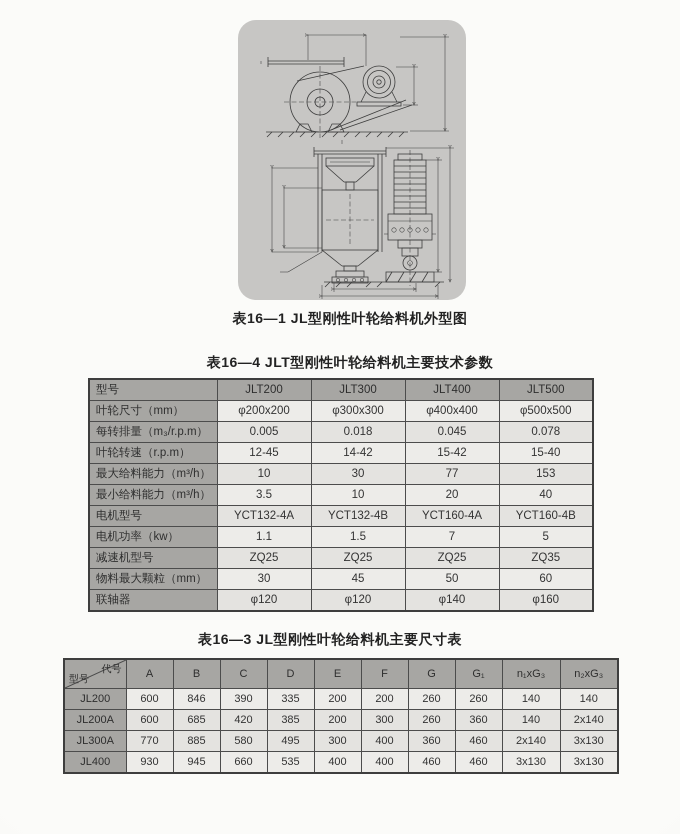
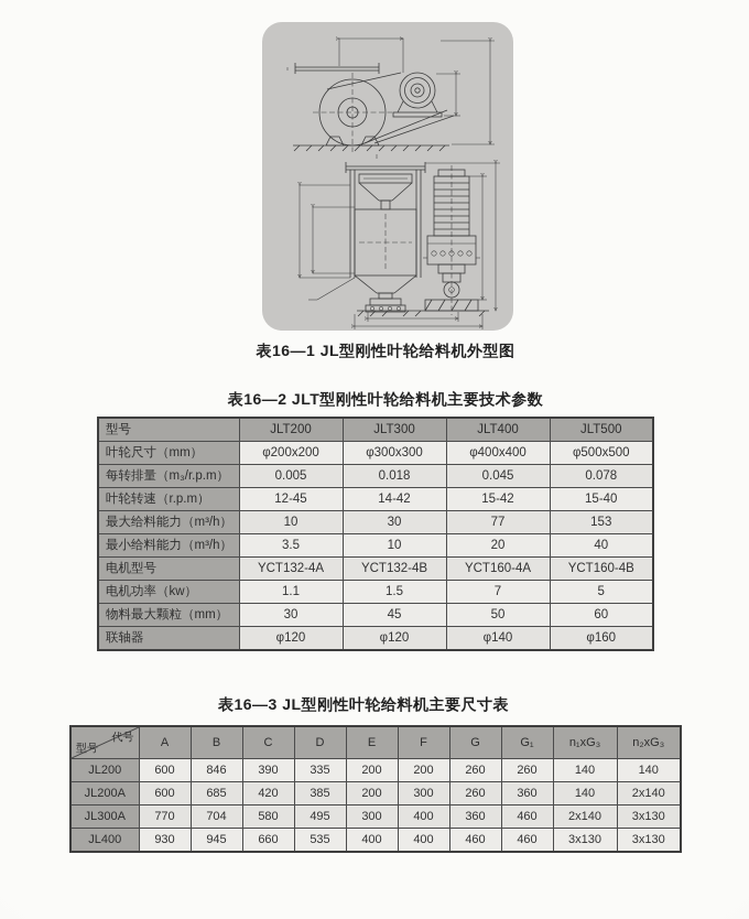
  表16—1 JL型刚性叶轮给料机外型图
- 表16—4 JLT型刚性叶轮给料机主要技术参数
+ 表16—2 JLT型刚性叶轮给料机主要技术参数
  表16—3 JL型刚性叶轮给料机主要尺寸表
  型号	JLT200	JLT300	JLT400	JLT500
  叶轮尺寸（mm）	φ200x200	φ300x300	φ400x400	φ500x500
  每转排量（m₃/r.p.m）	0.005	0.018	0.045	0.078
  叶轮转速（r.p.m）	12-45	14-42	15-42	15-40
  最大给料能力（m³/h）	10	30	77	153
  最小给料能力（m³/h）	3.5	10	20	40
  电机型号	YCT132-4A	YCT132-4B	YCT160-4A	YCT160-4B
  电机功率（kw）	1.1	1.5	7	5
- 减速机型号	ZQ25	ZQ25	ZQ25	ZQ35
  物料最大颗粒（mm）	30	45	50	60
  联轴器	φ120	φ120	φ140	φ160
  代号 型号	A	B	C	D	E	F	G	G₁	n₁xG₃	n₂xG₃
  JL200	600	846	390	335	200	200	260	260	140	140
  JL200A	600	685	420	385	200	300	260	360	140	2x140
- JL300A	770	885	580	495	300	400	360	460	2x140	3x130
+ JL300A	770	704	580	495	300	400	360	460	2x140	3x130
  JL400	930	945	660	535	400	400	460	460	3x130	3x130
